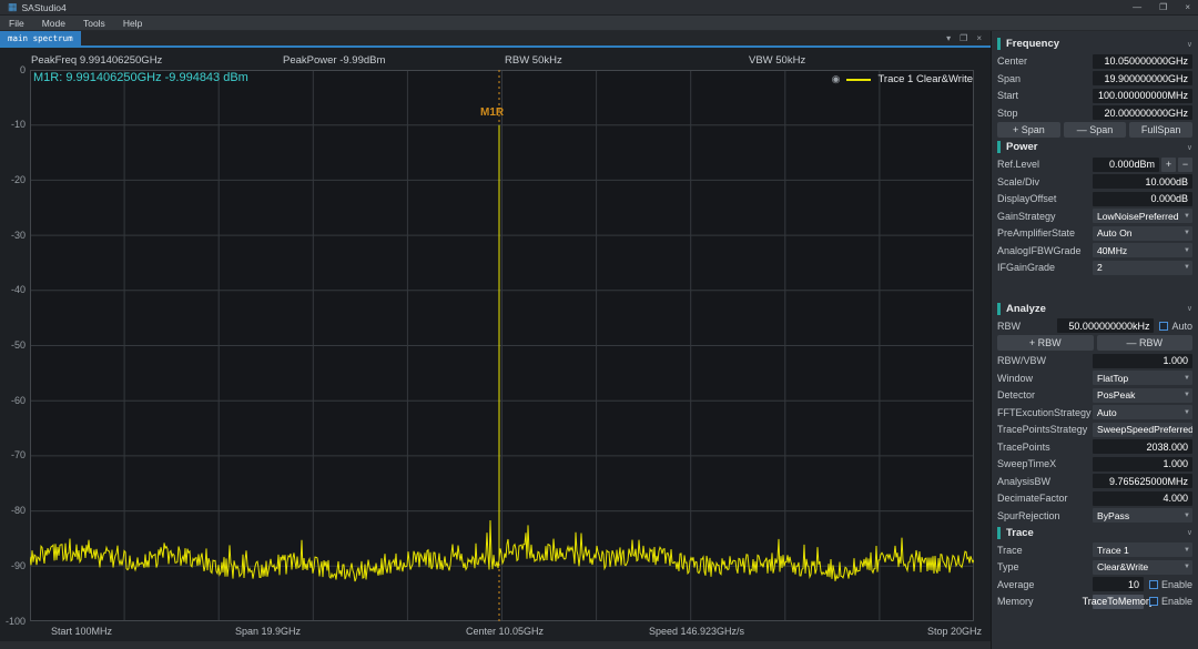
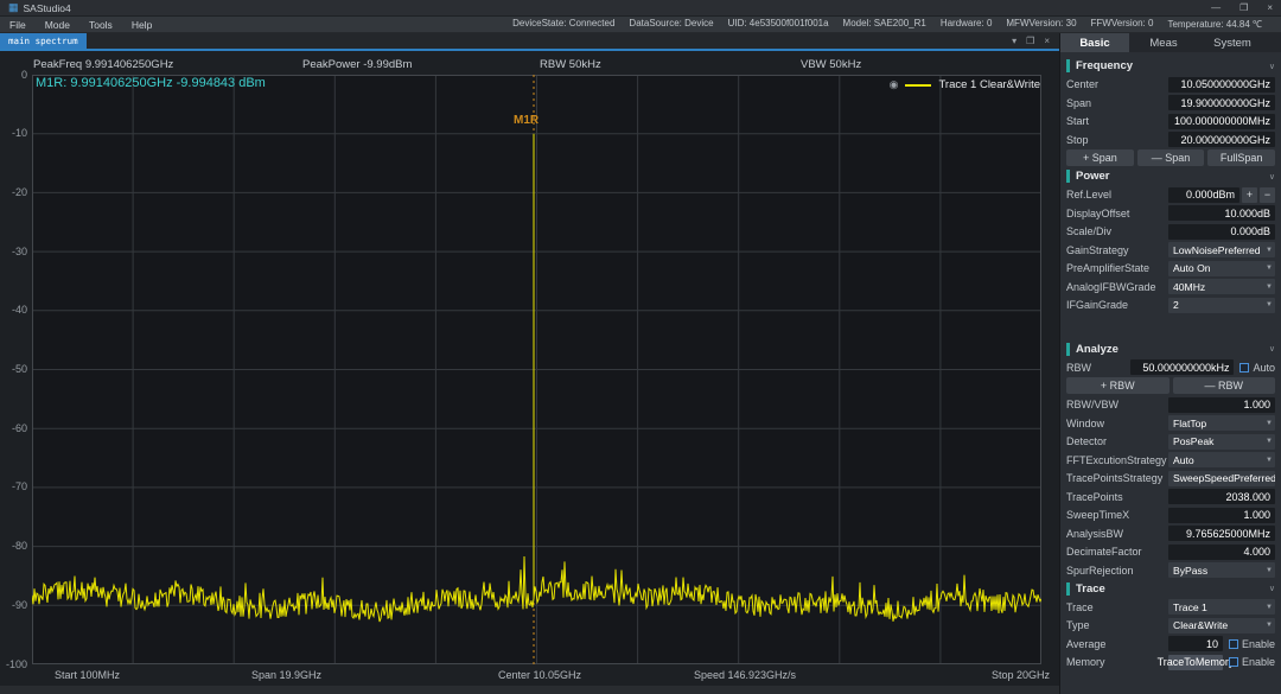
  ▦
  SAStudio4
  —
  ❐
  ×
  File
  Mode
  Tools
  Help
+ DeviceState: Connected
+ DataSource: Device
+ UID: 4e53500f001f001a
+ Model: SAE200_R1
+ Hardware: 0
+ MFWVersion: 30
+ FFWVersion: 0
+ Temperature: 44.84 ℃
  main spectrum
  ▾
  ❐
  ×
  PeakFreq 9.991406250GHz
  PeakPower -9.99dBm
  RBW 50kHz
  VBW 50kHz
  M1R: 9.991406250GHz -9.994843 dBm
  ◉
  Trace 1 Clear&Write
  M1R
  Start 100MHz
  Span 19.9GHz
  Center 10.05GHz
  Speed 146.923GHz/s
  Stop 20GHz
  0
  -10
  -20
  -30
  -40
  -50
  -60
  -70
  -80
  -90
  -100
+ Basic
+ Meas
+ System
  Frequency
  Center
  10.050000000GHz
  Span
  19.900000000GHz
  Start
  100.000000000MHz
  Stop
  20.000000000GHz
  + Span
  — Span
  FullSpan
  Power
  Ref.Level
  0.000dBm
  +
  −
- Scale/Div
+ DisplayOffset
  10.000dB
- DisplayOffset
+ Scale/Div
  0.000dB
  GainStrategy
  LowNoisePreferred
  PreAmplifierState
  Auto On
  AnalogIFBWGrade
  40MHz
  IFGainGrade
  2
  Analyze
  RBW
  50.000000000kHz
  Auto
  + RBW
  — RBW
  RBW/VBW
  1.000
  Window
  FlatTop
  Detector
  PosPeak
  FFTExcutionStrategy
  Auto
  TracePointsStrategy
  SweepSpeedPreferred
  TracePoints
  2038.000
  SweepTimeX
  1.000
  AnalysisBW
  9.765625000MHz
  DecimateFactor
  4.000
  SpurRejection
  ByPass
  Trace
  Trace
  Trace 1
  Type
  Clear&Write
  Average
  10
  Enable
  Memory
  TraceToMemor
  Enable
